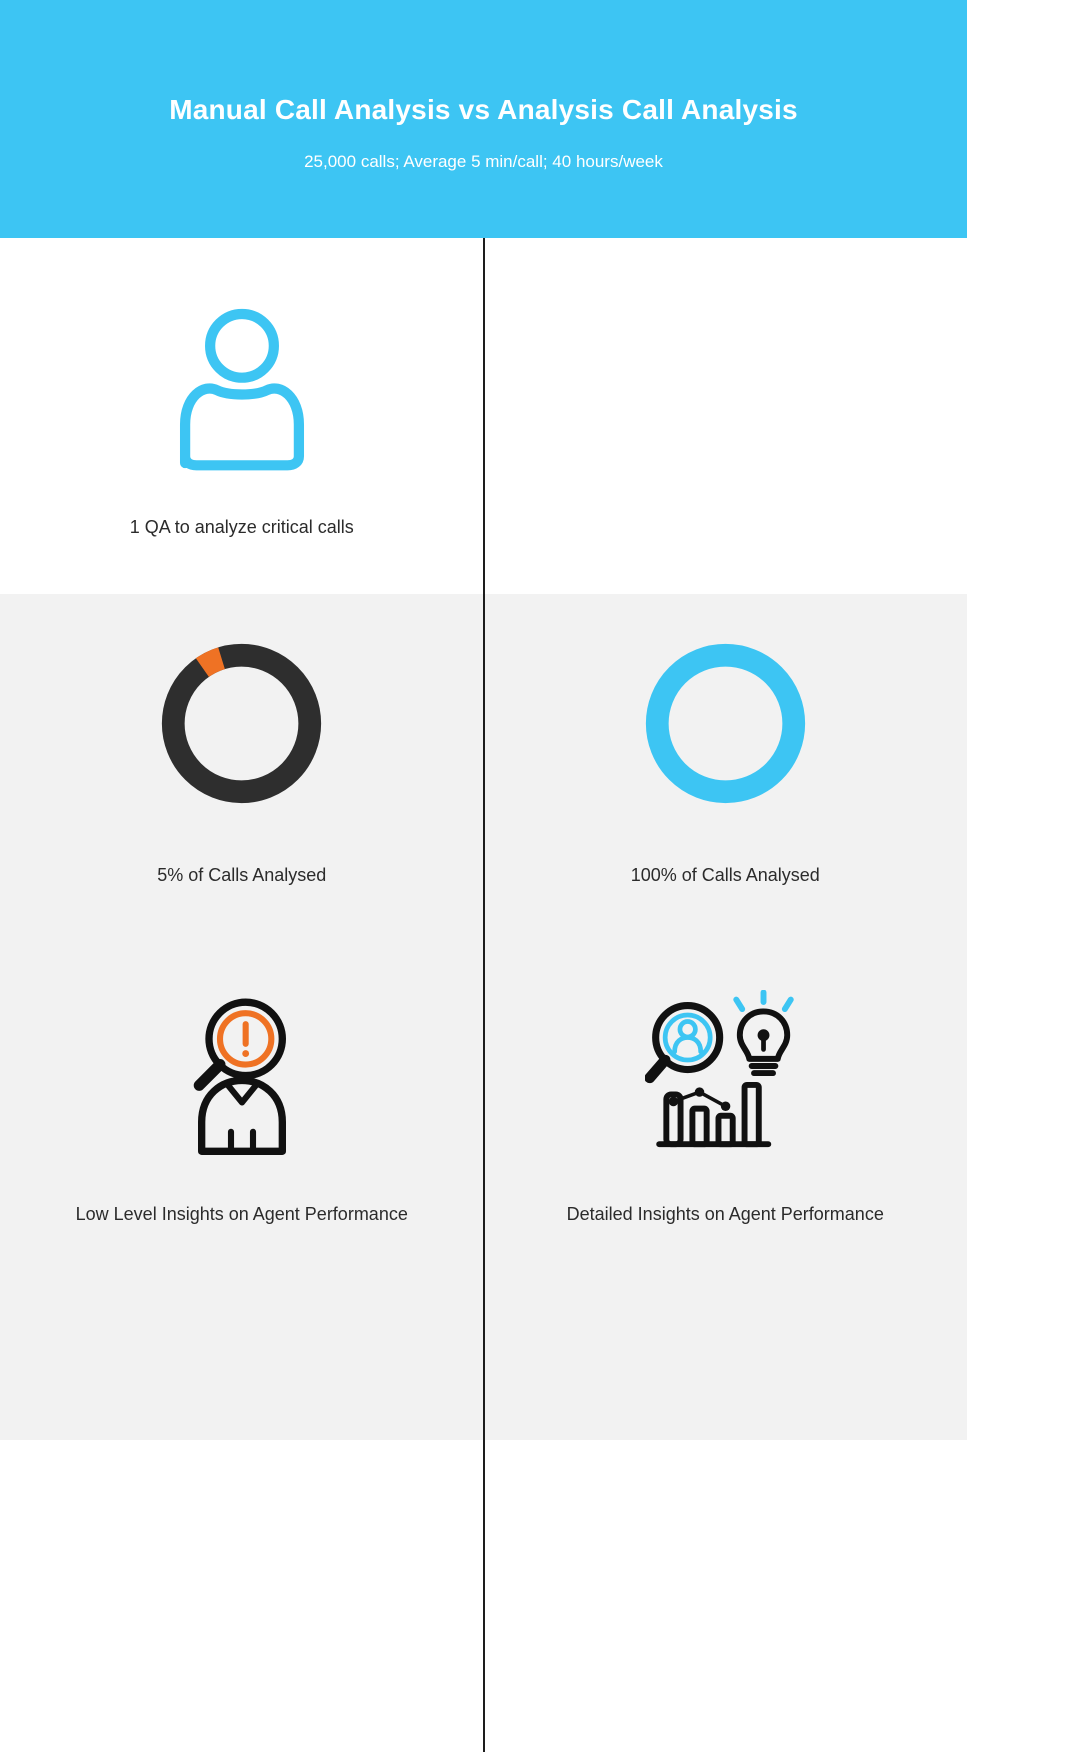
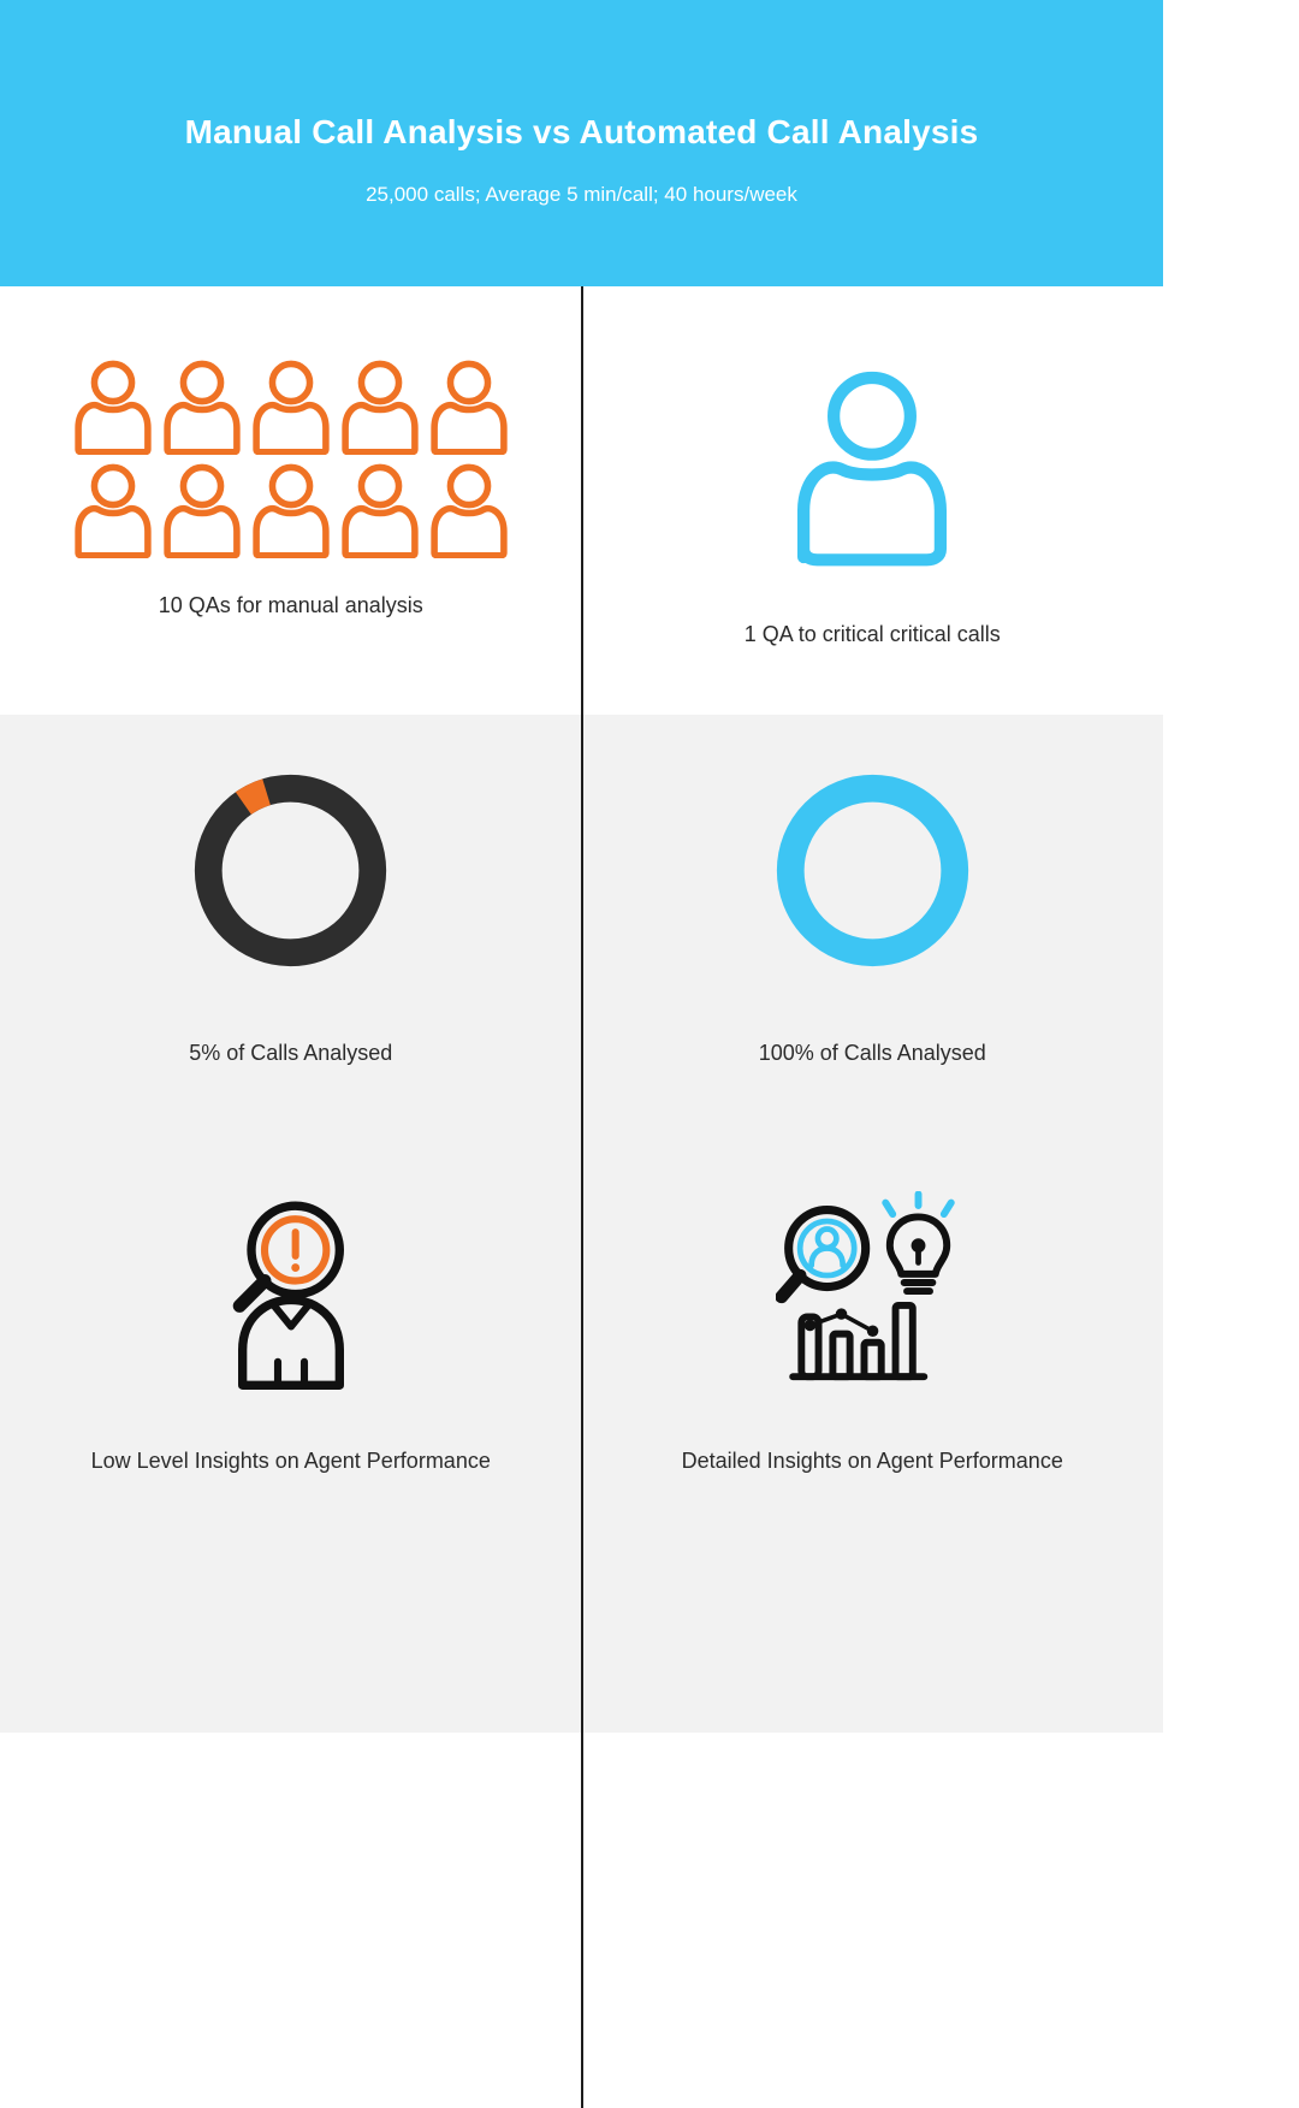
- Manual Call Analysis vs Analysis Call Analysis
+ Manual Call Analysis vs Automated Call Analysis
  25,000 calls; Average 5 min/call; 40 hours/week
+ 10 QAs for manual analysis
- 1 QA to analyze critical calls
+ 1 QA to critical critical calls
  5% of Calls Analysed
  100% of Calls Analysed
  Low Level Insights on Agent Performance
  Detailed Insights on Agent Performance
